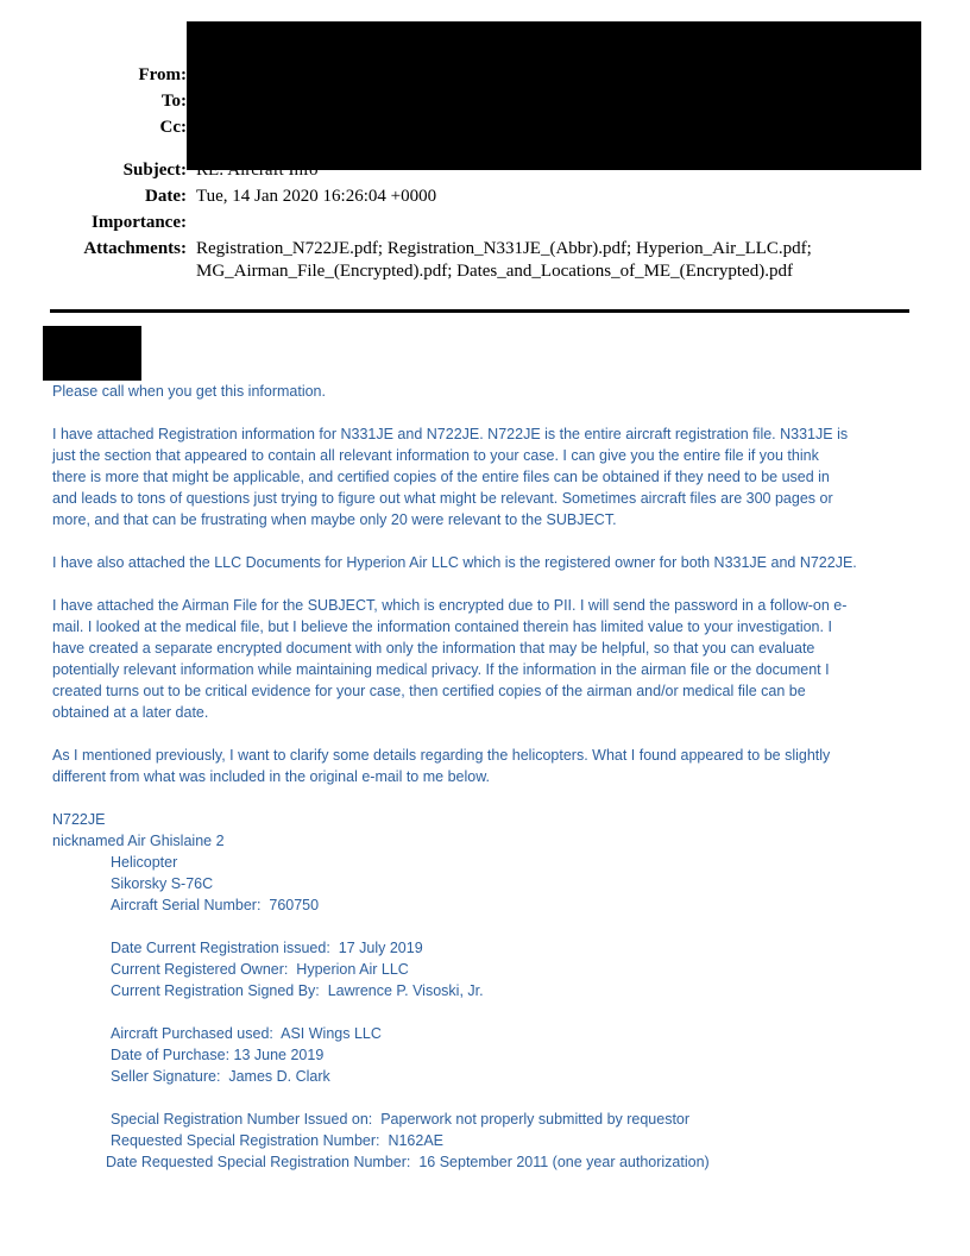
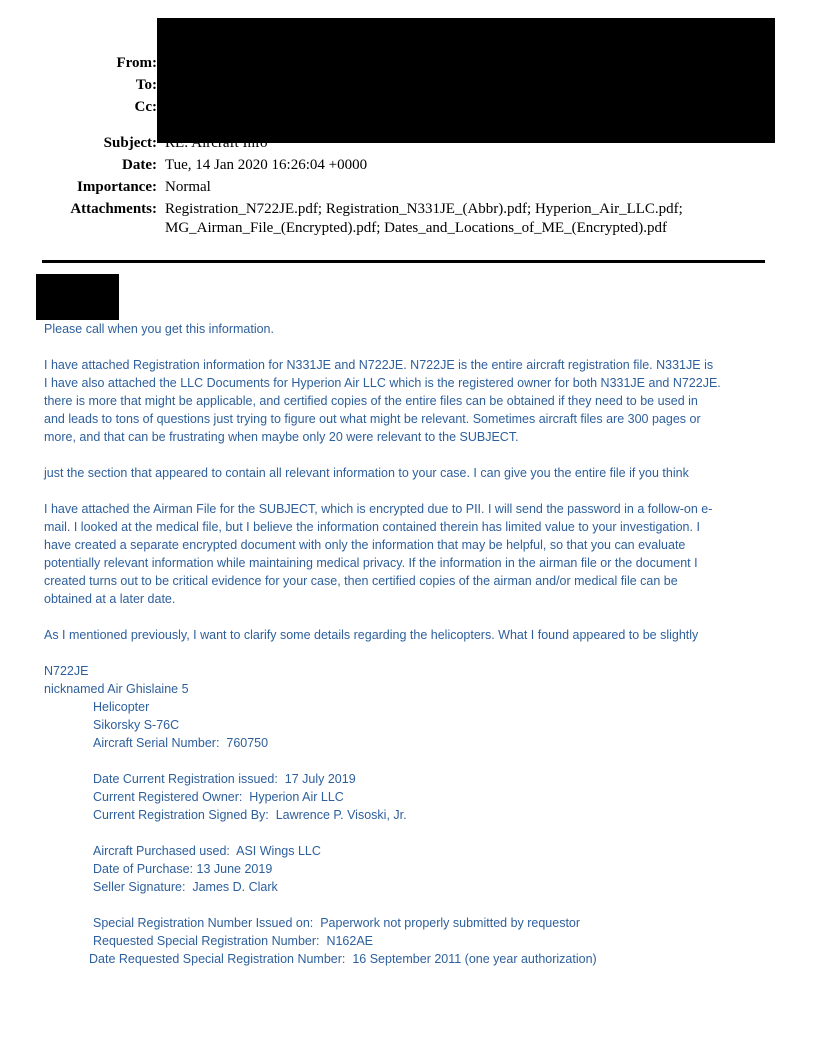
  From:
  To:
  Cc:
  Subject:
  RE: Aircraft Info
  Date:
  Tue, 14 Jan 2020 16:26:04 +0000
  Importance:
+ Normal
  Attachments:
  Registration_N722JE.pdf; Registration_N331JE_(Abbr).pdf; Hyperion_Air_LLC.pdf; MG_Airman_File_(Encrypted).pdf; Dates_and_Locations_of_ME_(Encrypted).pdf
  Please call when you get this information.
  I have attached Registration information for N331JE and N722JE. N722JE is the entire aircraft registration file. N331JE is
- just the section that appeared to contain all relevant information to your case. I can give you the entire file if you think
+ I have also attached the LLC Documents for Hyperion Air LLC which is the registered owner for both N331JE and N722JE.
  there is more that might be applicable, and certified copies of the entire files can be obtained if they need to be used in
  and leads to tons of questions just trying to figure out what might be relevant. Sometimes aircraft files are 300 pages or
  more, and that can be frustrating when maybe only 20 were relevant to the SUBJECT.
- I have also attached the LLC Documents for Hyperion Air LLC which is the registered owner for both N331JE and N722JE.
+ just the section that appeared to contain all relevant information to your case. I can give you the entire file if you think
  I have attached the Airman File for the SUBJECT, which is encrypted due to PII. I will send the password in a follow-on e-
  mail. I looked at the medical file, but I believe the information contained therein has limited value to your investigation. I
  have created a separate encrypted document with only the information that may be helpful, so that you can evaluate
  potentially relevant information while maintaining medical privacy. If the information in the airman file or the document I
  created turns out to be critical evidence for your case, then certified copies of the airman and/or medical file can be
  obtained at a later date.
  As I mentioned previously, I want to clarify some details regarding the helicopters. What I found appeared to be slightly
- different from what was included in the original e-mail to me below.
  N722JE
- nicknamed Air Ghislaine 2
+ nicknamed Air Ghislaine 5
  Helicopter
  Sikorsky S-76C
  Aircraft Serial Number: 760750
  Date Current Registration issued: 17 July 2019
  Current Registered Owner: Hyperion Air LLC
  Current Registration Signed By: Lawrence P. Visoski, Jr.
  Aircraft Purchased used: ASI Wings LLC
  Date of Purchase: 13 June 2019
  Seller Signature: James D. Clark
  Special Registration Number Issued on: Paperwork not properly submitted by requestor
  Requested Special Registration Number: N162AE
  Date Requested Special Registration Number: 16 September 2011 (one year authorization)
